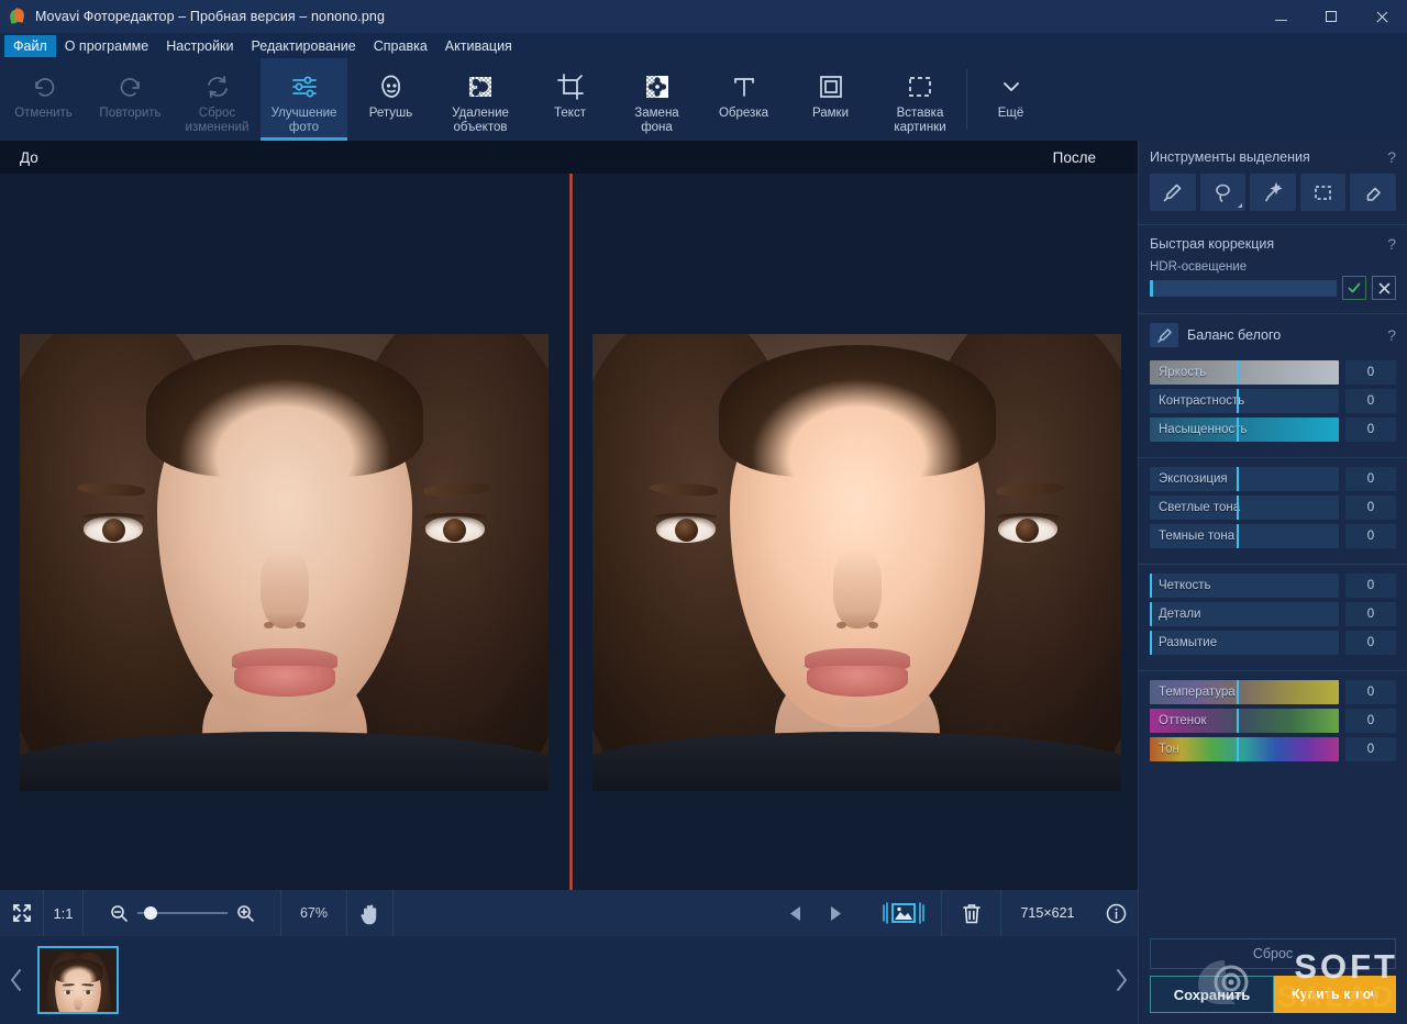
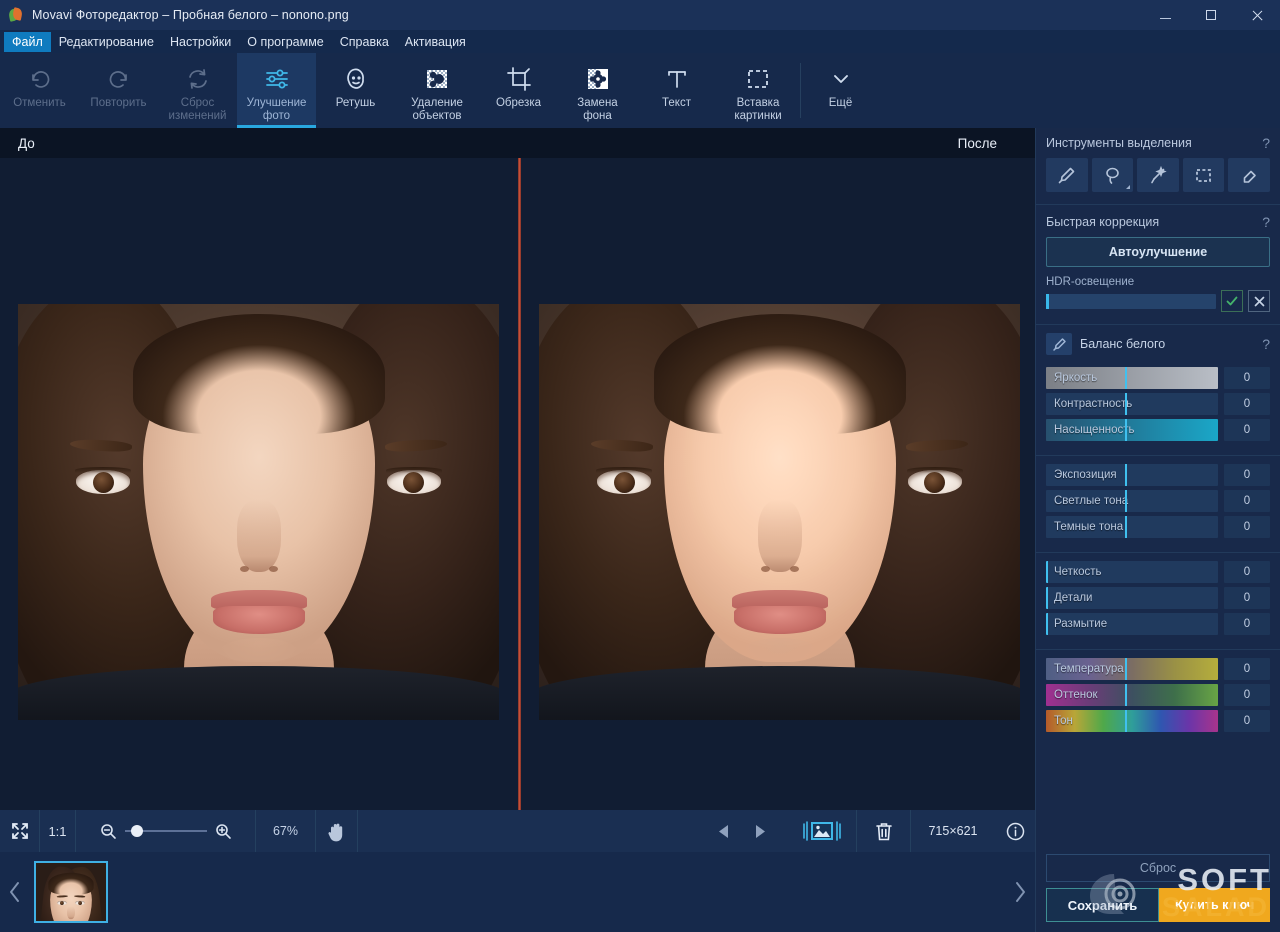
- Movavi Фоторедактор – Пробная версия – nonono.png
+ Movavi Фоторедактор – Пробная белого – nonono.png
  Файл
- О программе
+ Редактирование
  Настройки
- Редактирование
+ О программе
  Справка
  Активация
  Отменить
  Повторить
  Сброс
  изменений
  Улучшение
  фото
  Ретушь
  Удаление
  объектов
- Текст
+ Обрезка
  Замена
  фона
- Обрезка
+ Текст
- Рамки
  Вставка
  картинки
  Ещё
  До
  После
  1:1
  67%
  715×621
  Инструменты выделения
  ?
  Быстрая коррекция
  ?
+ Автоулучшение
  HDR-освещение
  Баланс белого
  ?
  Яркость
  0
  Контрастность
  0
  Насыщеннось
  0
  Экспозиция
  0
  Светлые тон
  0
  Темные тона
  0
  Четкость
  0
  Детали
  0
  Размытие
  0
  Температура
  0
  Оттенок
  0
  Тон
  0
  Сброс
  Сохранить
  Купить ключ
  SOFT
  SALAD
